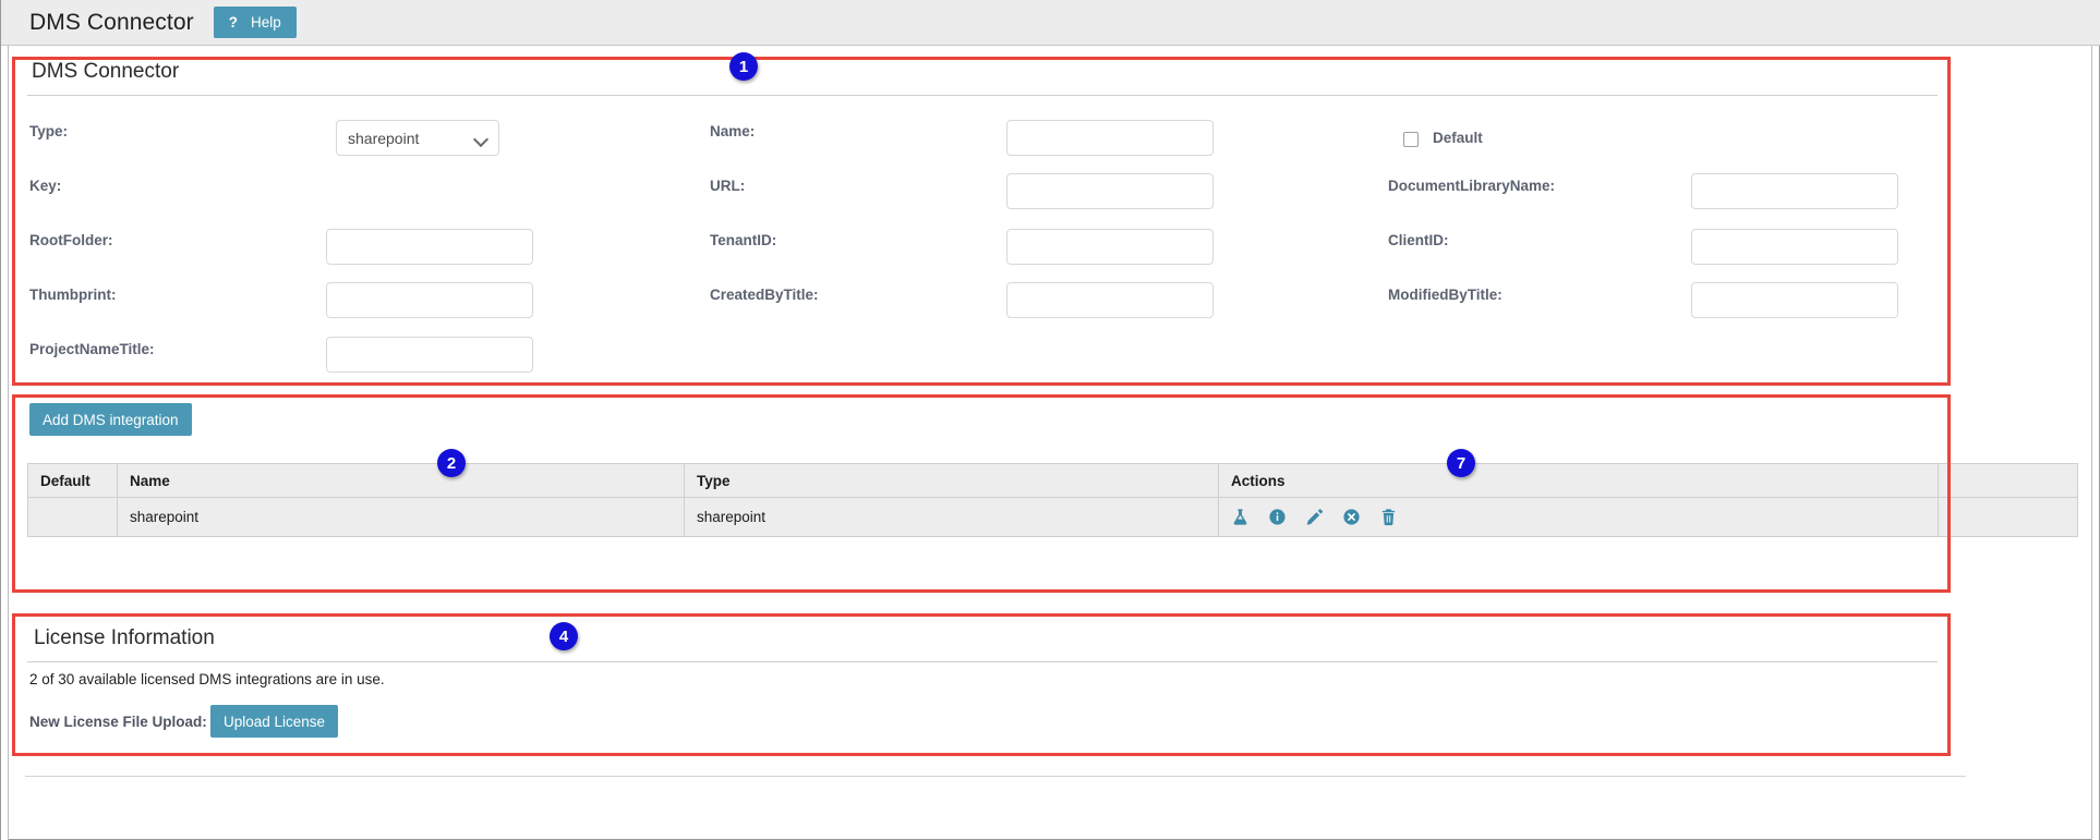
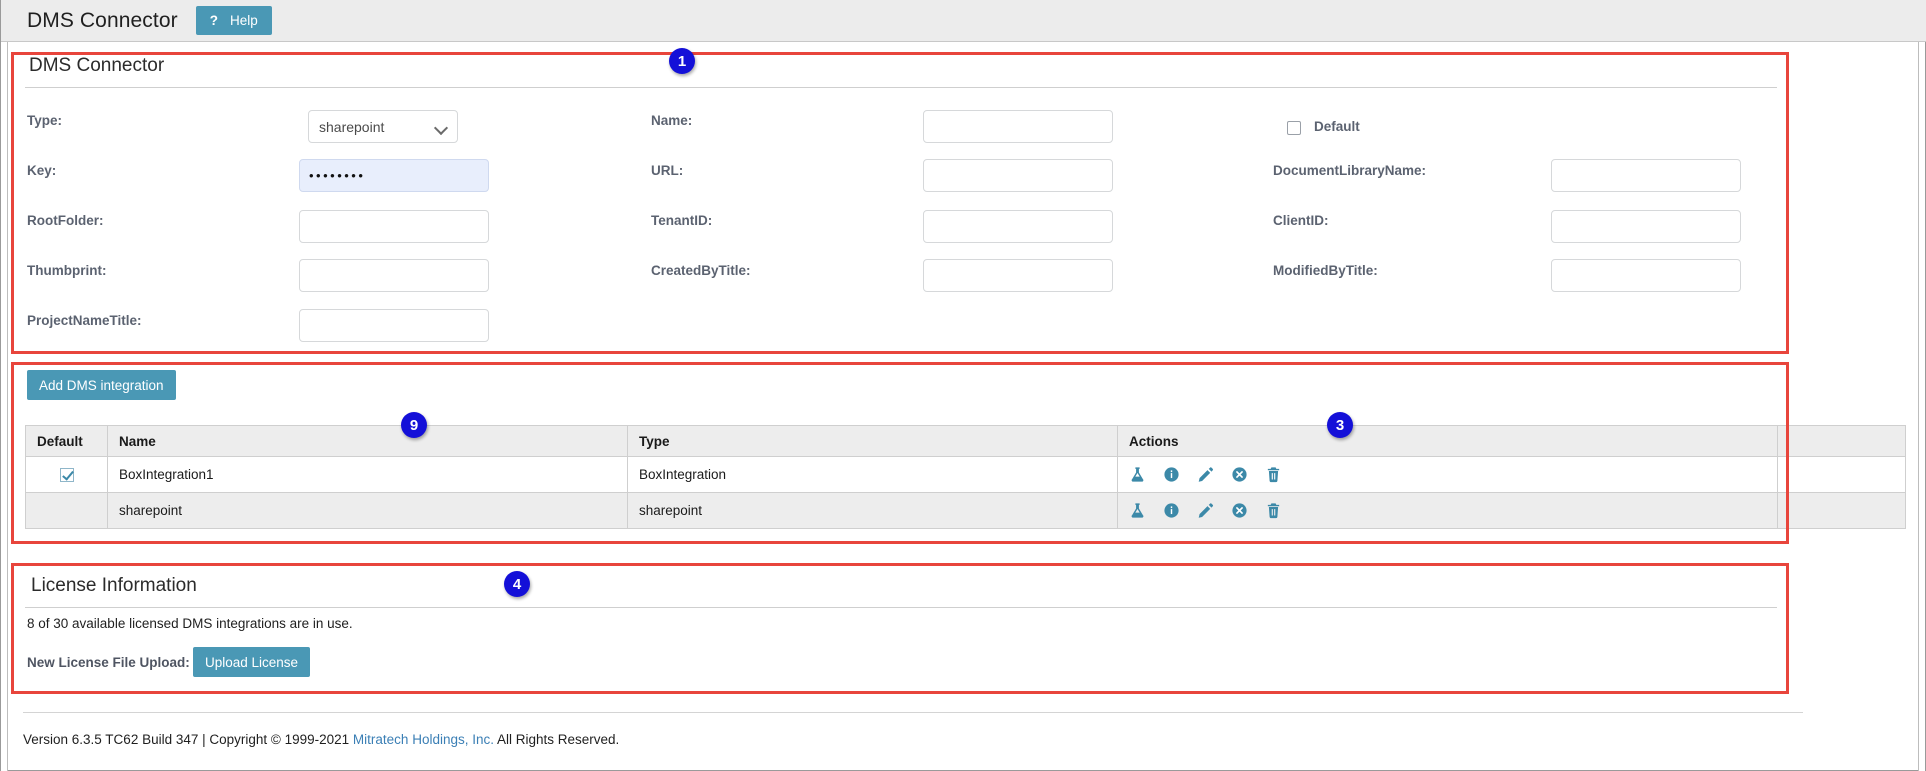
  DMS Connector
  ?
  Help
  DMS Connector
  Type:
  Key:
  RootFolder:
  Thumbprint:
  ProjectNameTitle:
  sharepoint
+ ••••••••
  Name:
  URL:
  TenantID:
  CreatedByTitle:
  Default
  DocumentLibraryName:
  ClientID:
  ModifiedByTitle:
  Add DMS integration
  Default	Name	Type	Actions
+ 	BoxIntegration1	BoxIntegration
  	sharepoint	sharepoint
  License Information
- 2 of 30 available licensed DMS integrations are in use.
+ 8 of 30 available licensed DMS integrations are in use.
  New License File Upload:
  Upload License
+ Version 6.3.5 TC62 Build 347 | Copyright © 1999-2021 Mitratech Holdings, Inc. All Rights Reserved.
  1
- 2
+ 9
- 7
+ 3
  4
